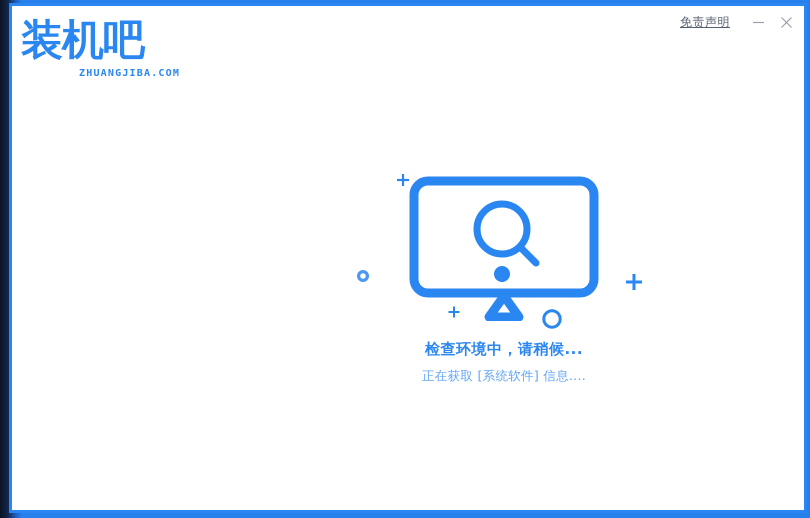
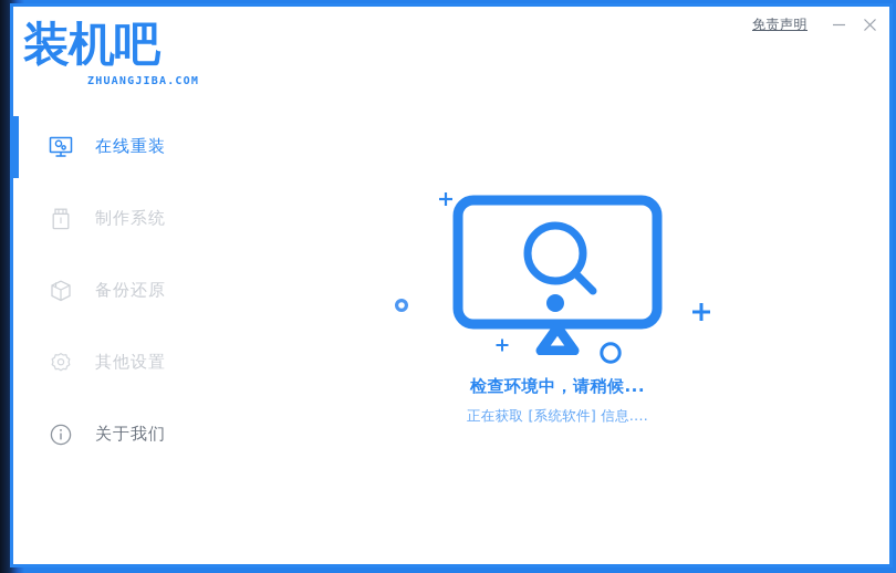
  装机吧
  ZHUANGJIBA.COM
  免责声明
+ 在线重装
+ 制作系统
+ 备份还原
+ 其他设置
+ 关于我们
  检查环境中，请稍候...
  正在获取 [系统软件] 信息....
